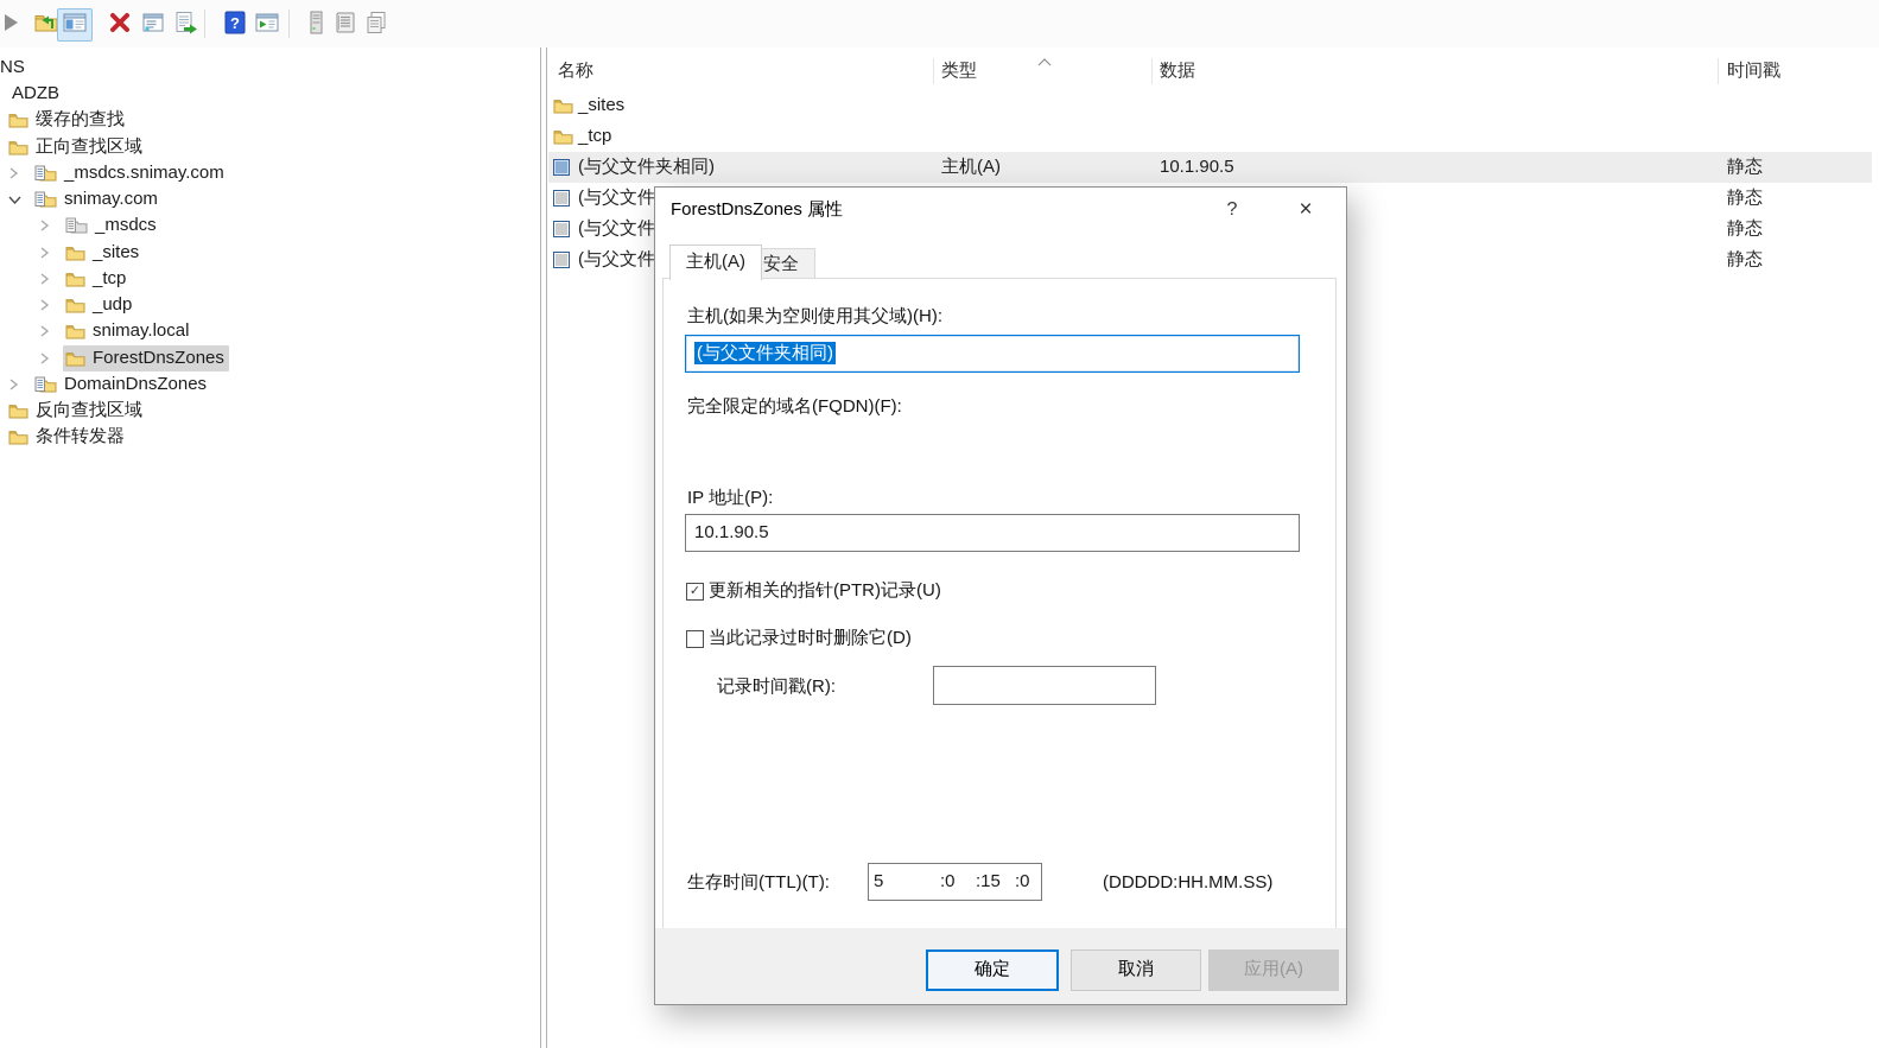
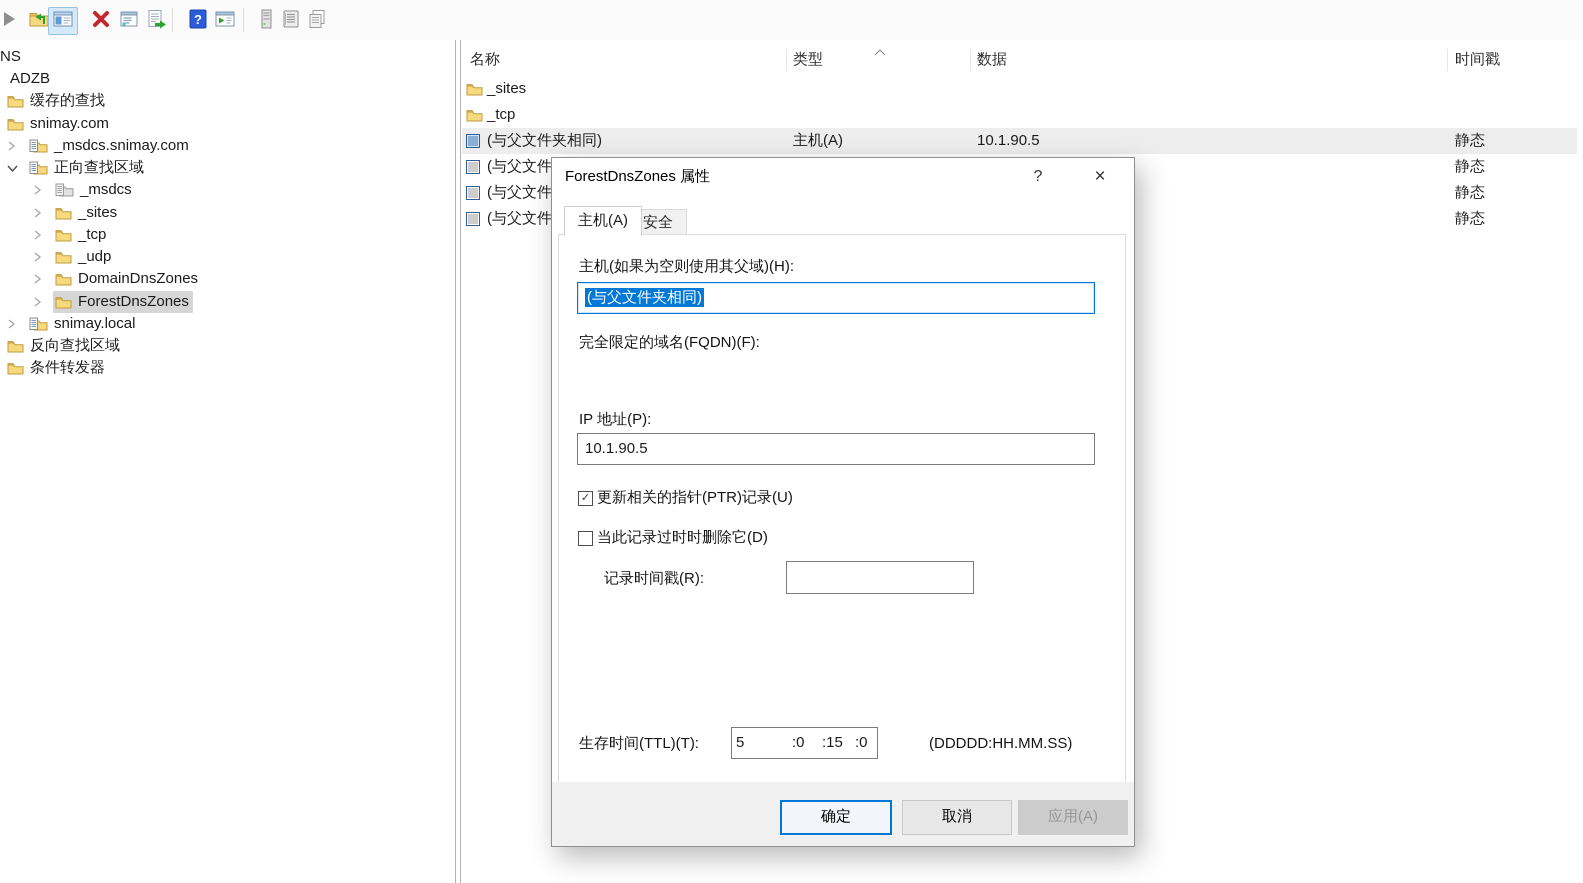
  ?
  NS
  ADZB
  缓存的查找
- 正向查找区域
+ snimay.com
  _msdcs.snimay.com
- snimay.com
+ 正向查找区域
  _msdcs
  _sites
  _tcp
  _udp
- snimay.local
+ DomainDnsZones
  ForestDnsZones
- DomainDnsZones
+ snimay.local
  反向查找区域
  条件转发器
  名称
  类型
  数据
  时间戳
  _sites
  _tcp
  (与父文件夹相同)
  主机(A)
  10.1.90.5
  静态
  静态
  静态
  静态
  ForestDnsZones 属性
  ?
  ×
  主机(A)
  安全
  主机(如果为空则使用其父域)(H):
  (与父文件夹相同)
  完全限定的域名(FQDN)(F):
  IP 地址(P):
  10.1.90.5
  ✓
  更新相关的指针(PTR)记录(U)
  当此记录过时时删除它(D)
  记录时间戳(R):
  生存时间(TTL)(T):
  5
  :0
  :15
  :0
  (DDDDD:HH.MM.SS)
  确定
  取消
  应用(A)
